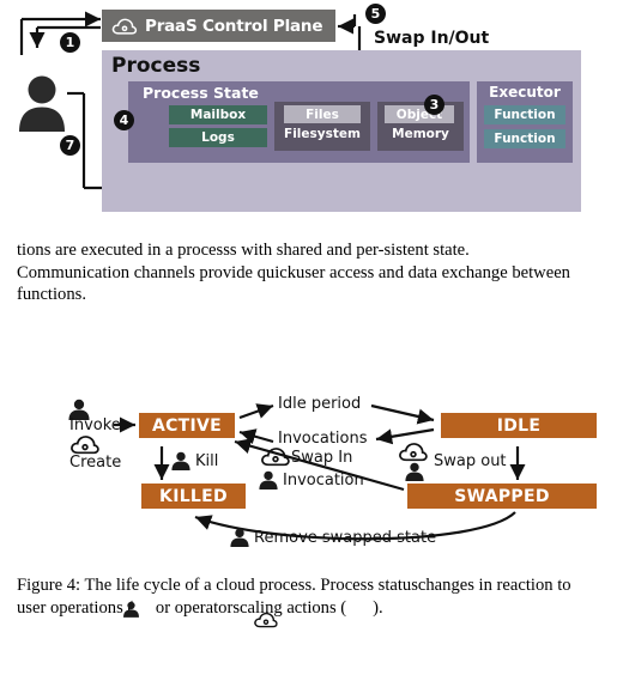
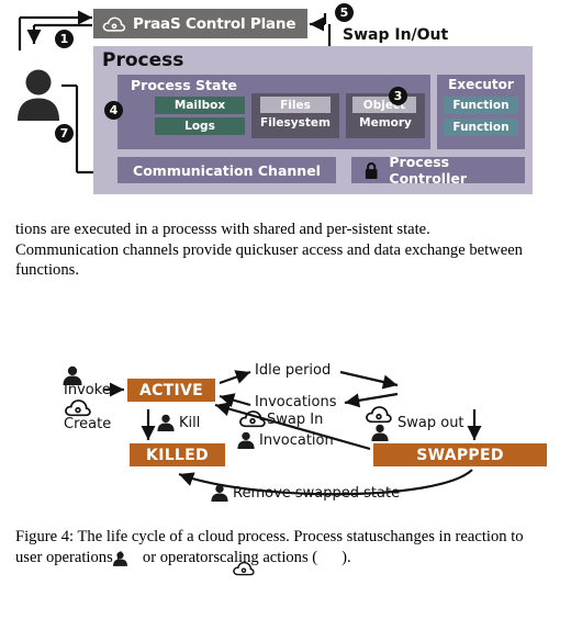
  PraaS Control Plane
  Process
  Process State
  Mailbox
  Logs
  Files
  Filesystem
  Objet
  Memory
  Executor
  Function
  Function
+ Communication Channel
+ Process Controller
  1
  7
  3
  4
  5
  Swap In/Out
  tions are executed in a processs with shared and per-sistent state. Communication channels provide quickuser access and data exchange between functions.
  Invoke
  Create
  ACTIVE
- IDLE
  KILLED
  SWAPPED
  Idle period
  Invocations
  Kill
  Swap In
  Invocation
  Swap out
  Remove swapped state
  Figure 4: The life cycle of a cloud process. Process statuschanges in reaction to user operations or operatorscaling actions ( ).
